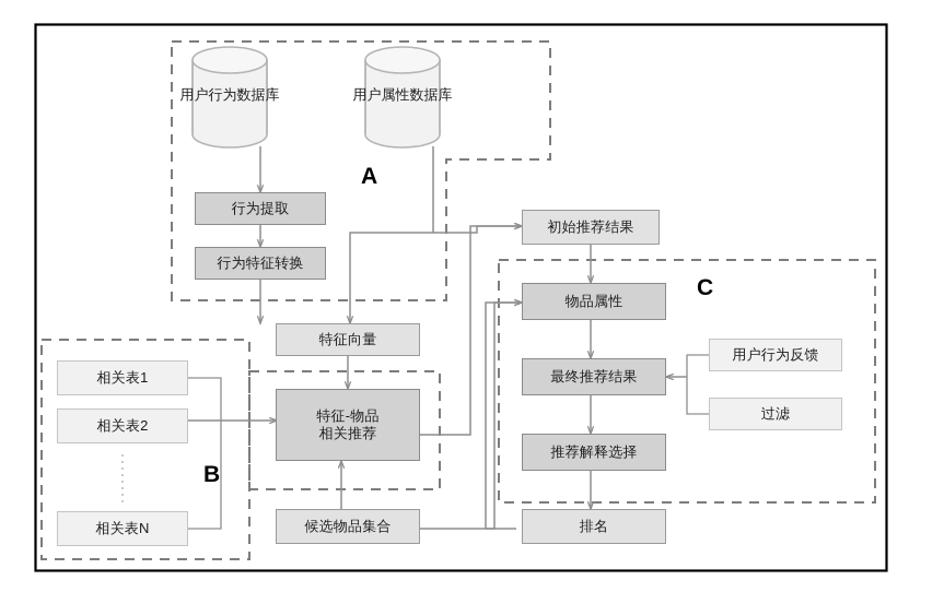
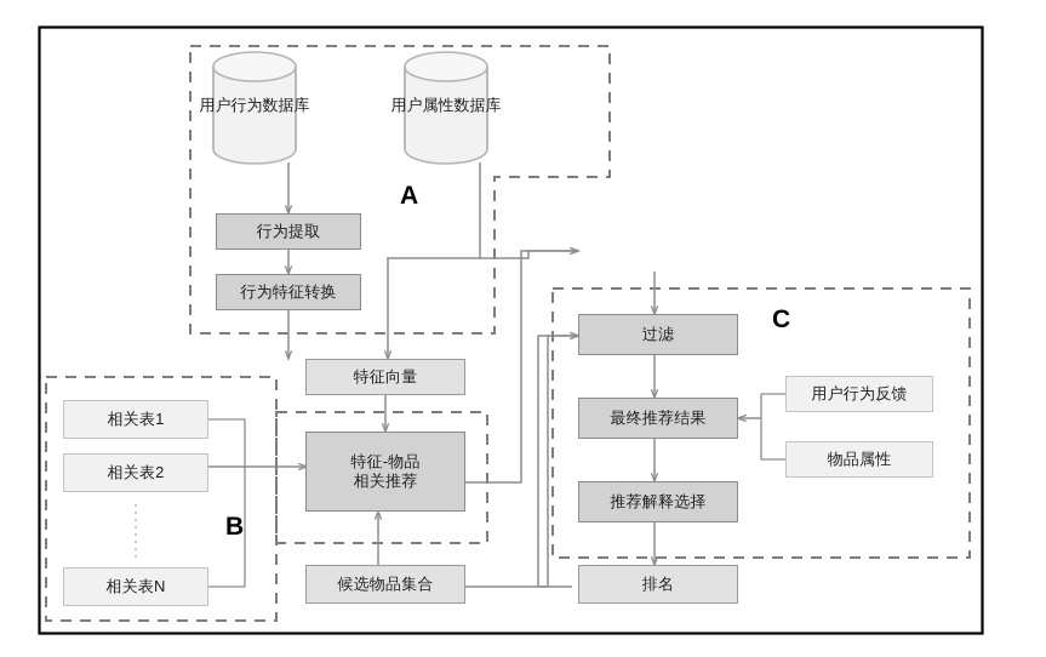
  用户行为数据库
  用户属性数据库
  A
  B
  C
  行为提取
  行为特征转换
  特征向量
  特征-物品
  相关推荐
  候选物品集合
- 初始推荐结果
- 物品属性
+ 过滤
  最终推荐结果
  推荐解释选择
  排名
  用户行为反馈
- 过滤
+ 物品属性
  相关表1
  相关表2
  相关表N
